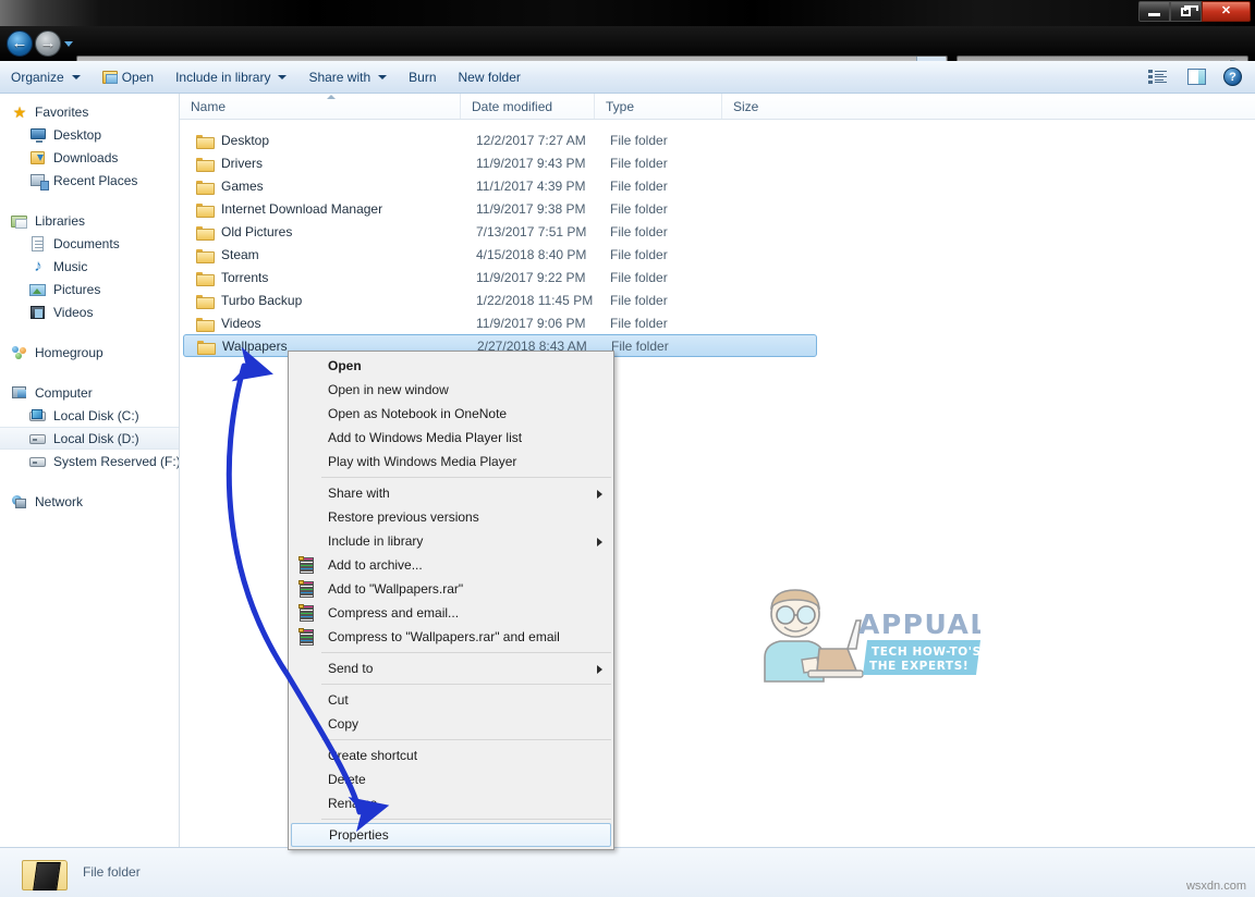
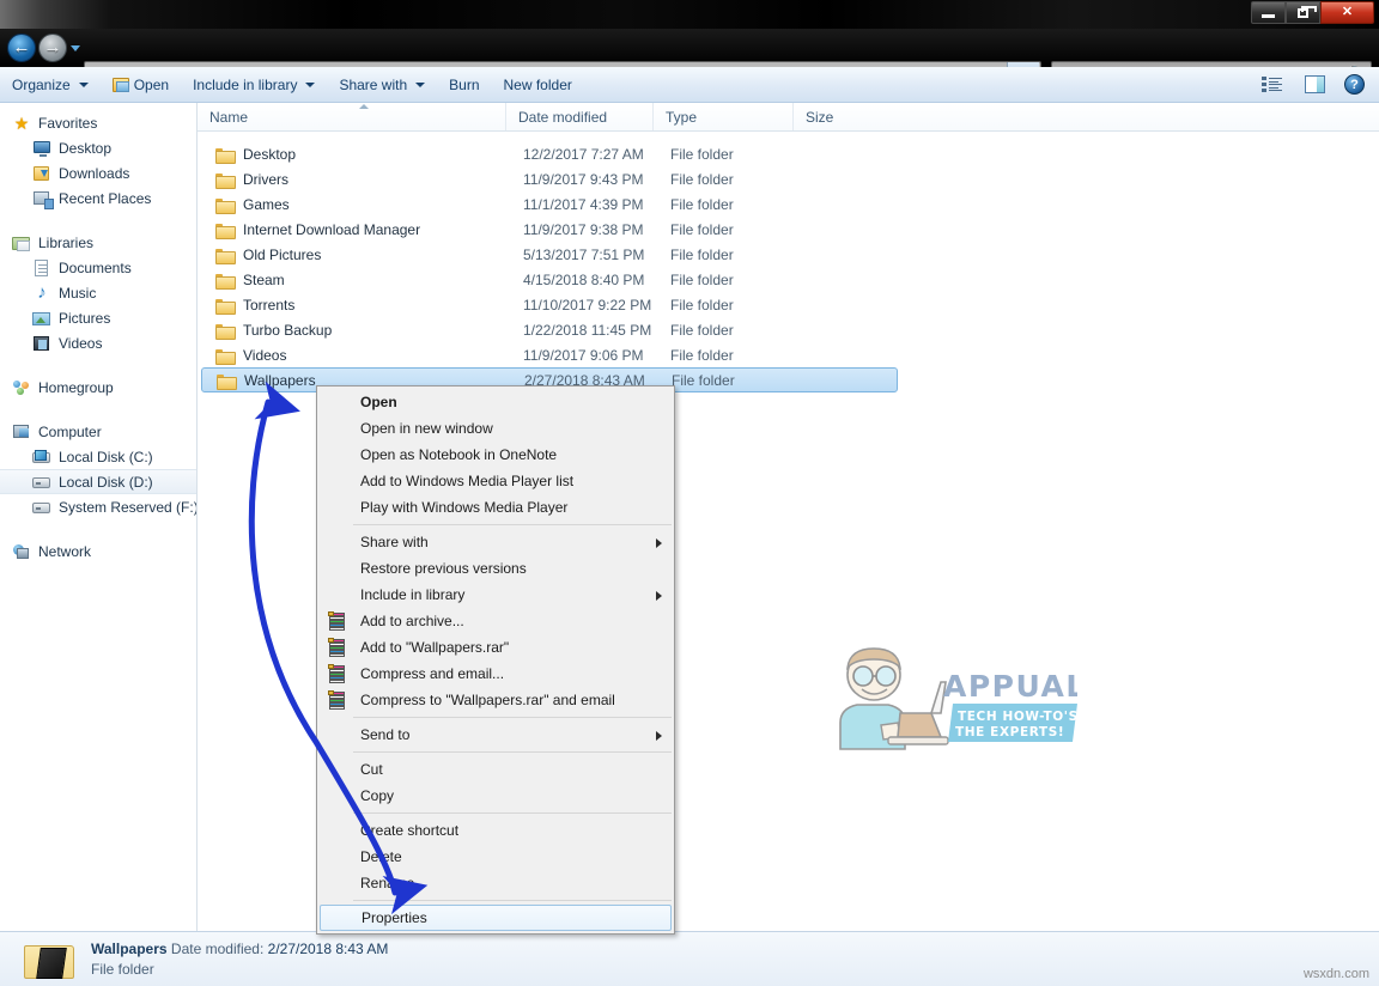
  ✕
  ←
  →
  Organize
  Open
  Include in library
  Share with
  Burn
  New folder
  ?
  ★
  Favorites
  Desktop
  Downloads
  Recent Places
  Libraries
  Documents
  ♪
  Music
  Pictures
  Videos
  Homegroup
  Computer
  Local Disk (C:)
  Local Disk (D:)
  System Reserved (F:)
  Network
  Name
  Date modified
  Type
  Size
  Desktop
  12/2/2017 7:27 AM
  File folder
  Drivers
  11/9/2017 9:43 PM
  File folder
  Games
  11/1/2017 4:39 PM
  File folder
  Internet Download Manager
  11/9/2017 9:38 PM
  File folder
  Old Pictures
- 7/13/2017 7:51 PM
+ 5/13/2017 7:51 PM
  File folder
  Steam
  4/15/2018 8:40 PM
  File folder
  Torrents
- 11/9/2017 9:22 PM
+ 11/10/2017 9:22 PM
  File folder
  Turbo Backup
  1/22/2018 11:45 PM
  File folder
  Videos
  11/9/2017 9:06 PM
  File folder
  Wallpapers
  2/27/2018 8:43 AM
  File folder
  APPUAL
  TECH HOW-TO'S
  THE EXPERTS!
  Open
  Open in new window
  Open as Notebook in OneNote
  Add to Windows Media Player list
  Play with Windows Media Player
  Share with
  Restore previous versions
  Include in library
  Add to archive...
  Add to "Wallpapers.rar"
  Compress and email...
  Compress to "Wallpapers.rar" and email
  Send to
  Cut
  Copy
  reate shortcut
  Deete
  Renme
  Properties
+ Wallpapers Date modified: 2/27/2018 8:43 AM
  File folder
  wsxdn.com
